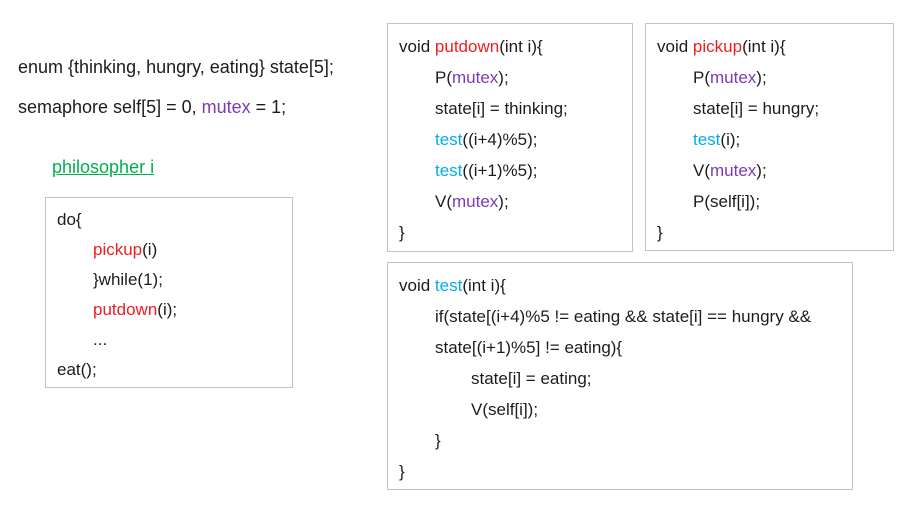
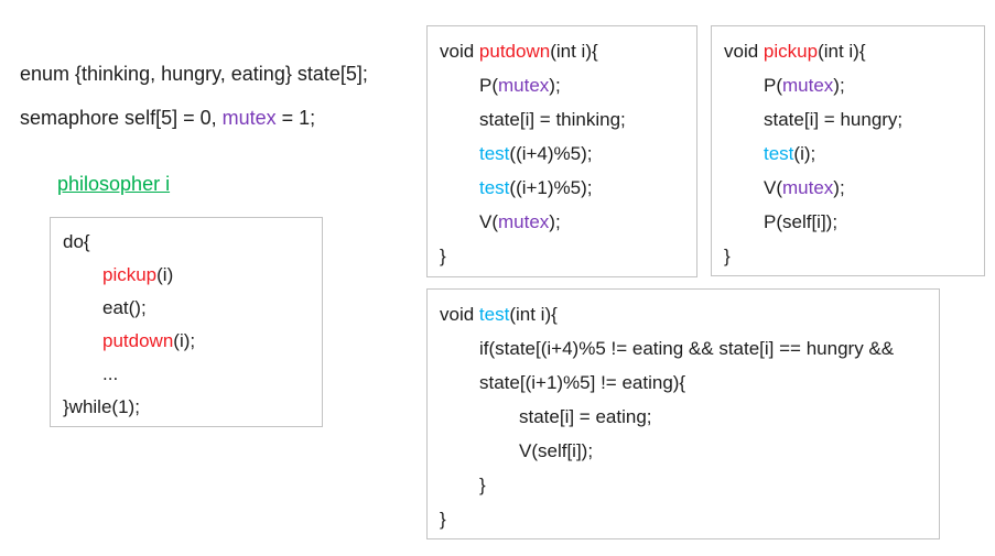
  enum {thinking, hungry, eating} state[5];
  semaphore self[5] = 0, mutex = 1;
  philosopher i
  do{
  pickup(i)
- }while(1);
+ eat();
  putdown(i);
  ...
- eat();
+ }while(1);
  void putdown(int i){
  P(mutex);
  state[i] = thinking;
  test((i+4)%5);
  test((i+1)%5);
  V(mutex);
  }
  void pickup(int i){
  P(mutex);
  state[i] = hungry;
  test(i);
  V(mutex);
  P(self[i]);
  }
  void test(int i){
  if(state[(i+4)%5 != eating && state[i] == hungry &&
  state[(i+1)%5] != eating){
  state[i] = eating;
  V(self[i]);
  }
  }
